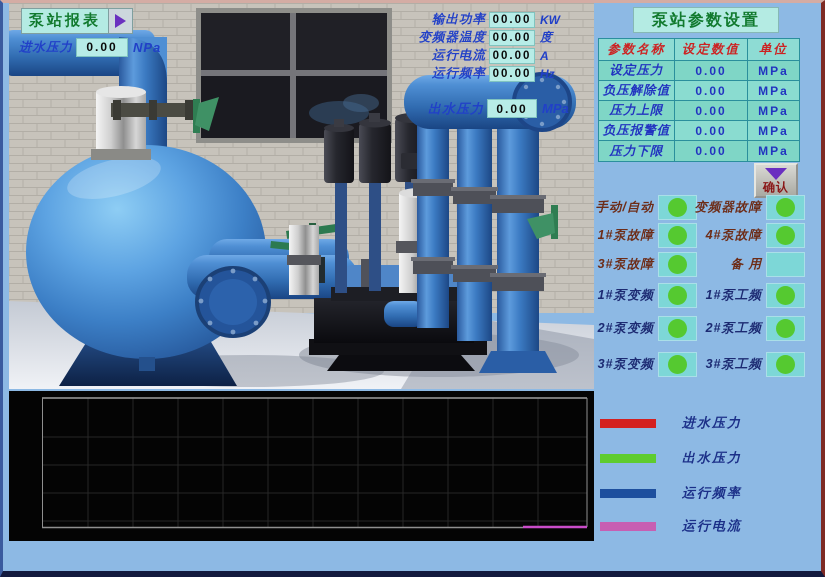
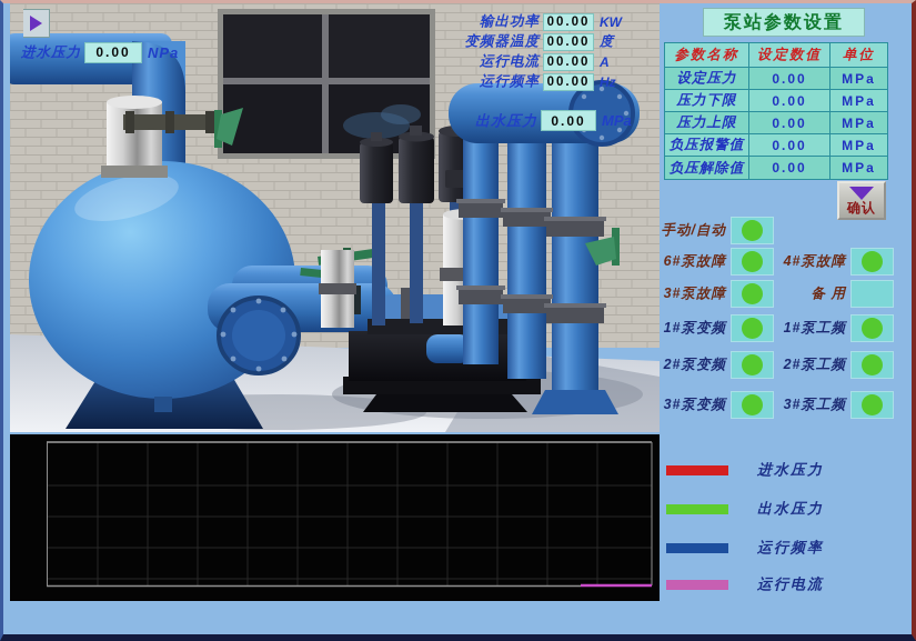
- 泵站报表
  进水压力
  0.00
  NPa
  输出功率
  00.00
  KW
  变频器温度
  00.00
  度
  运行电流
  00.00
  A
  运行频率
  00.00
  Hz
  出水压力
  0.00
  MPa
  泵站参数设置
  参数名称
  设定数值
  单位
  设定压力
  0.00
  MPa
- 负压解除值
+ 压力下限
  0.00
  MPa
  压力上限
  0.00
  MPa
  负压报警值
  0.00
  MPa
- 压力下限
+ 负压解除值
  0.00
  MPa
  确认
  手动/自动
- 变频器故障
- 1#泵故障
+ 6#泵故障
  4#泵故障
  3#泵故障
  备 用
  1#泵变频
  1#泵工频
  2#泵变频
  2#泵工频
  3#泵变频
  3#泵工频
  进水压力
  出水压力
  运行频率
  运行电流
